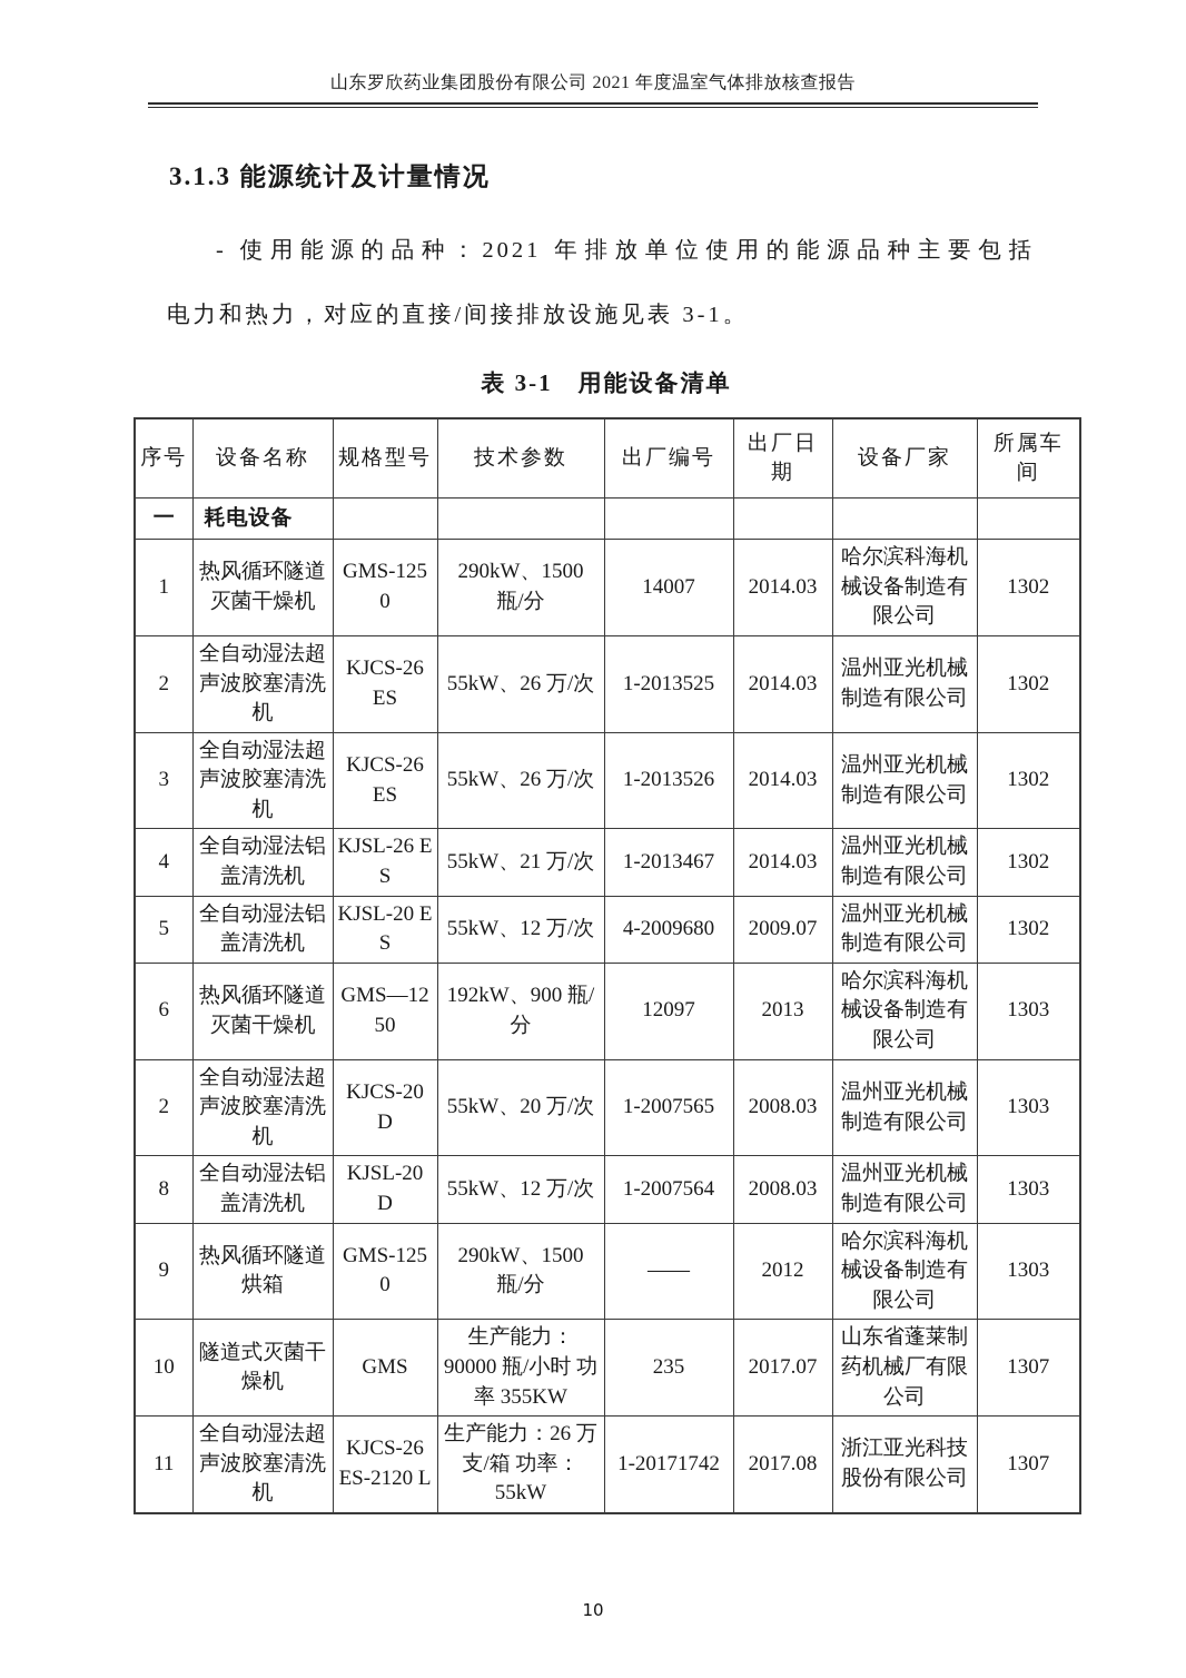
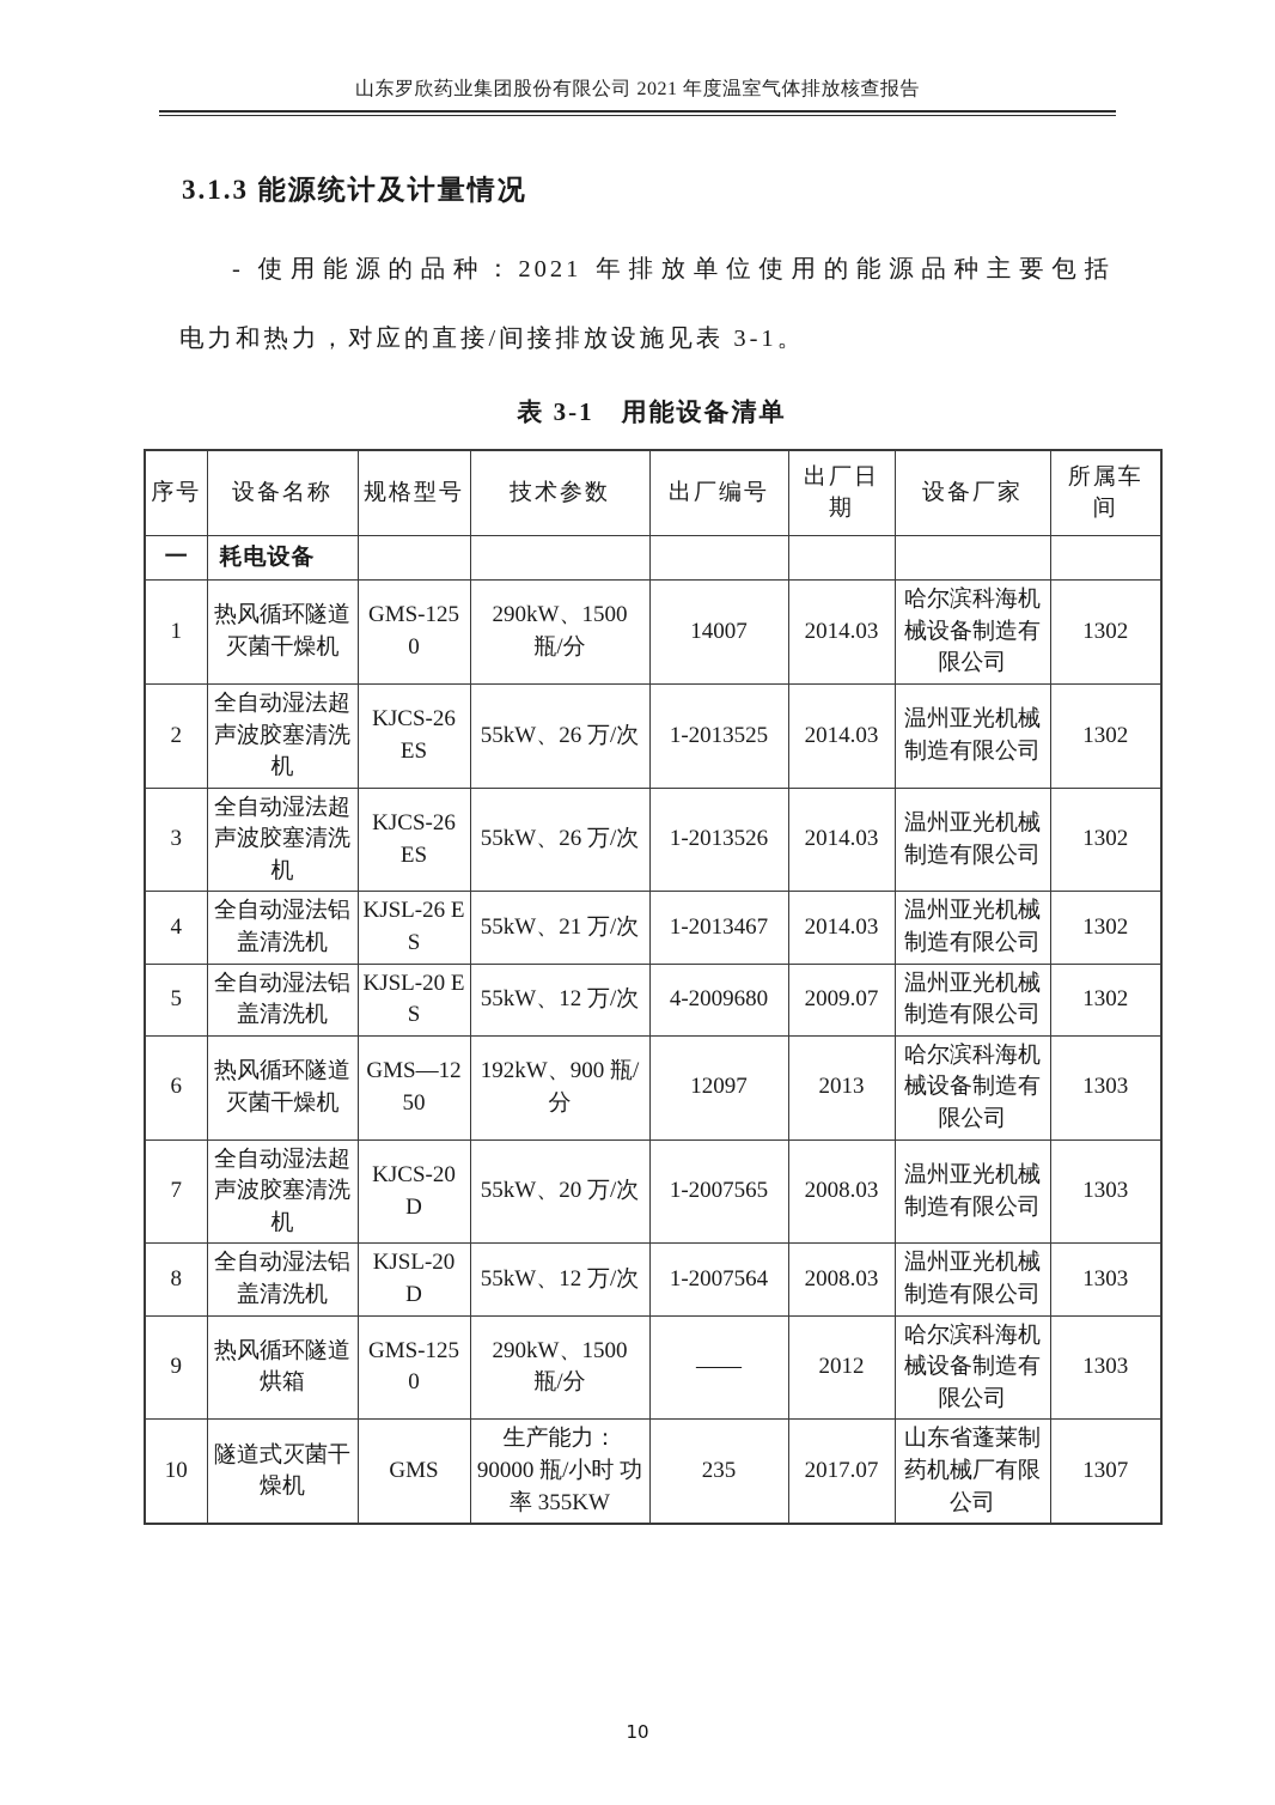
  山东罗欣药业集团股份有限公司 2021 年度温室气体排放核查报告
  3.1.3 能源统计及计量情况
  - 使用能源的品种：2021 年排放单位使用的能源品种主要包括
  电力和热力，对应的直接/间接排放设施见表 3-1。
  表 3-1 用能设备清单
  序号	设备名称	规格型号	技术参数	出厂编号	出厂日期	设备厂家	所属车间
  一	耗电设备
  1	热风循环隧道灭菌干燥机	GMS-1250	290kW、1500 瓶/分	14007	2014.03	哈尔滨科海机械设备制造有限公司	1302
  2	全自动湿法超声波胶塞清洗机	KJCS-26 ES	55kW、26 万/次	1-2013525	2014.03	温州亚光机械制造有限公司	1302
  3	全自动湿法超声波胶塞清洗机	KJCS-26 ES	55kW、26 万/次	1-2013526	2014.03	温州亚光机械制造有限公司	1302
  4	全自动湿法铝盖清洗机	KJSL-26 ES	55kW、21 万/次	1-2013467	2014.03	温州亚光机械制造有限公司	1302
  5	全自动湿法铝盖清洗机	KJSL-20 ES	55kW、12 万/次	4-2009680	2009.07	温州亚光机械制造有限公司	1302
  6	热风循环隧道灭菌干燥机	GMS—1250	192kW、900 瓶/分	12097	2013	哈尔滨科海机械设备制造有限公司	1303
- 2	全自动湿法超声波胶塞清洗机	KJCS-20 D	55kW、20 万/次	1-2007565	2008.03	温州亚光机械制造有限公司	1303
+ 7	全自动湿法超声波胶塞清洗机	KJCS-20 D	55kW、20 万/次	1-2007565	2008.03	温州亚光机械制造有限公司	1303
  8	全自动湿法铝盖清洗机	KJSL-20 D	55kW、12 万/次	1-2007564	2008.03	温州亚光机械制造有限公司	1303
  9	热风循环隧道烘箱	GMS-1250	290kW、1500 瓶/分	——	2012	哈尔滨科海机械设备制造有限公司	1303
  10	隧道式灭菌干燥机	GMS	生产能力：90000 瓶/小时 功率 355KW	235	2017.07	山东省蓬莱制药机械厂有限公司	1307
- 11	全自动湿法超声波胶塞清洗机	KJCS-26 ES-2120 L	生产能力：26 万支/箱 功率：55kW	1-20171742	2017.08	浙江亚光科技股份有限公司	1307
  10
